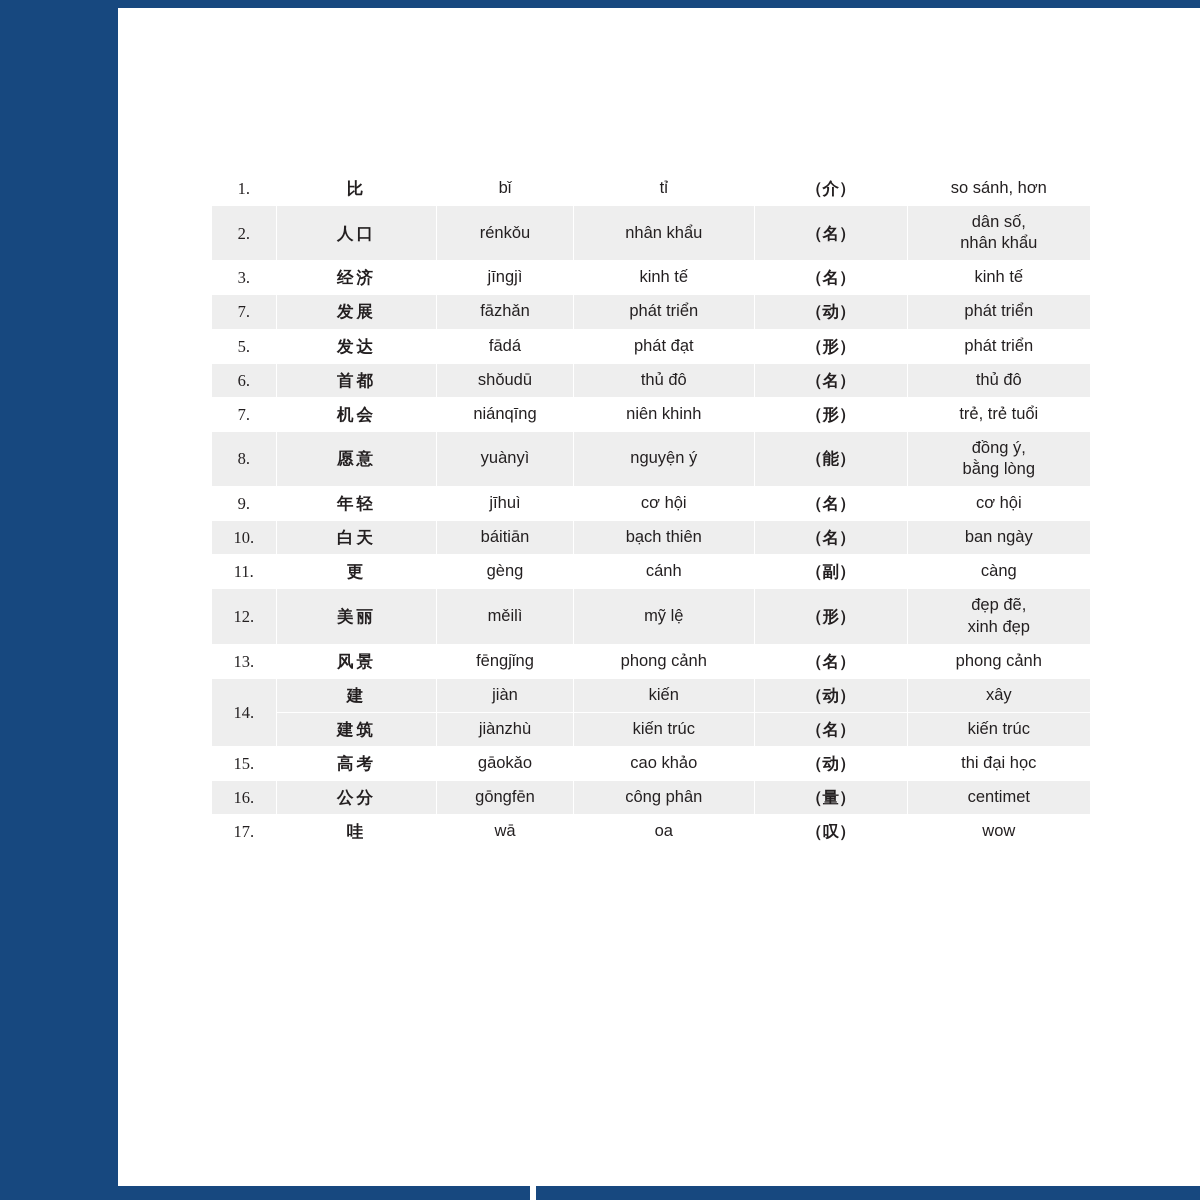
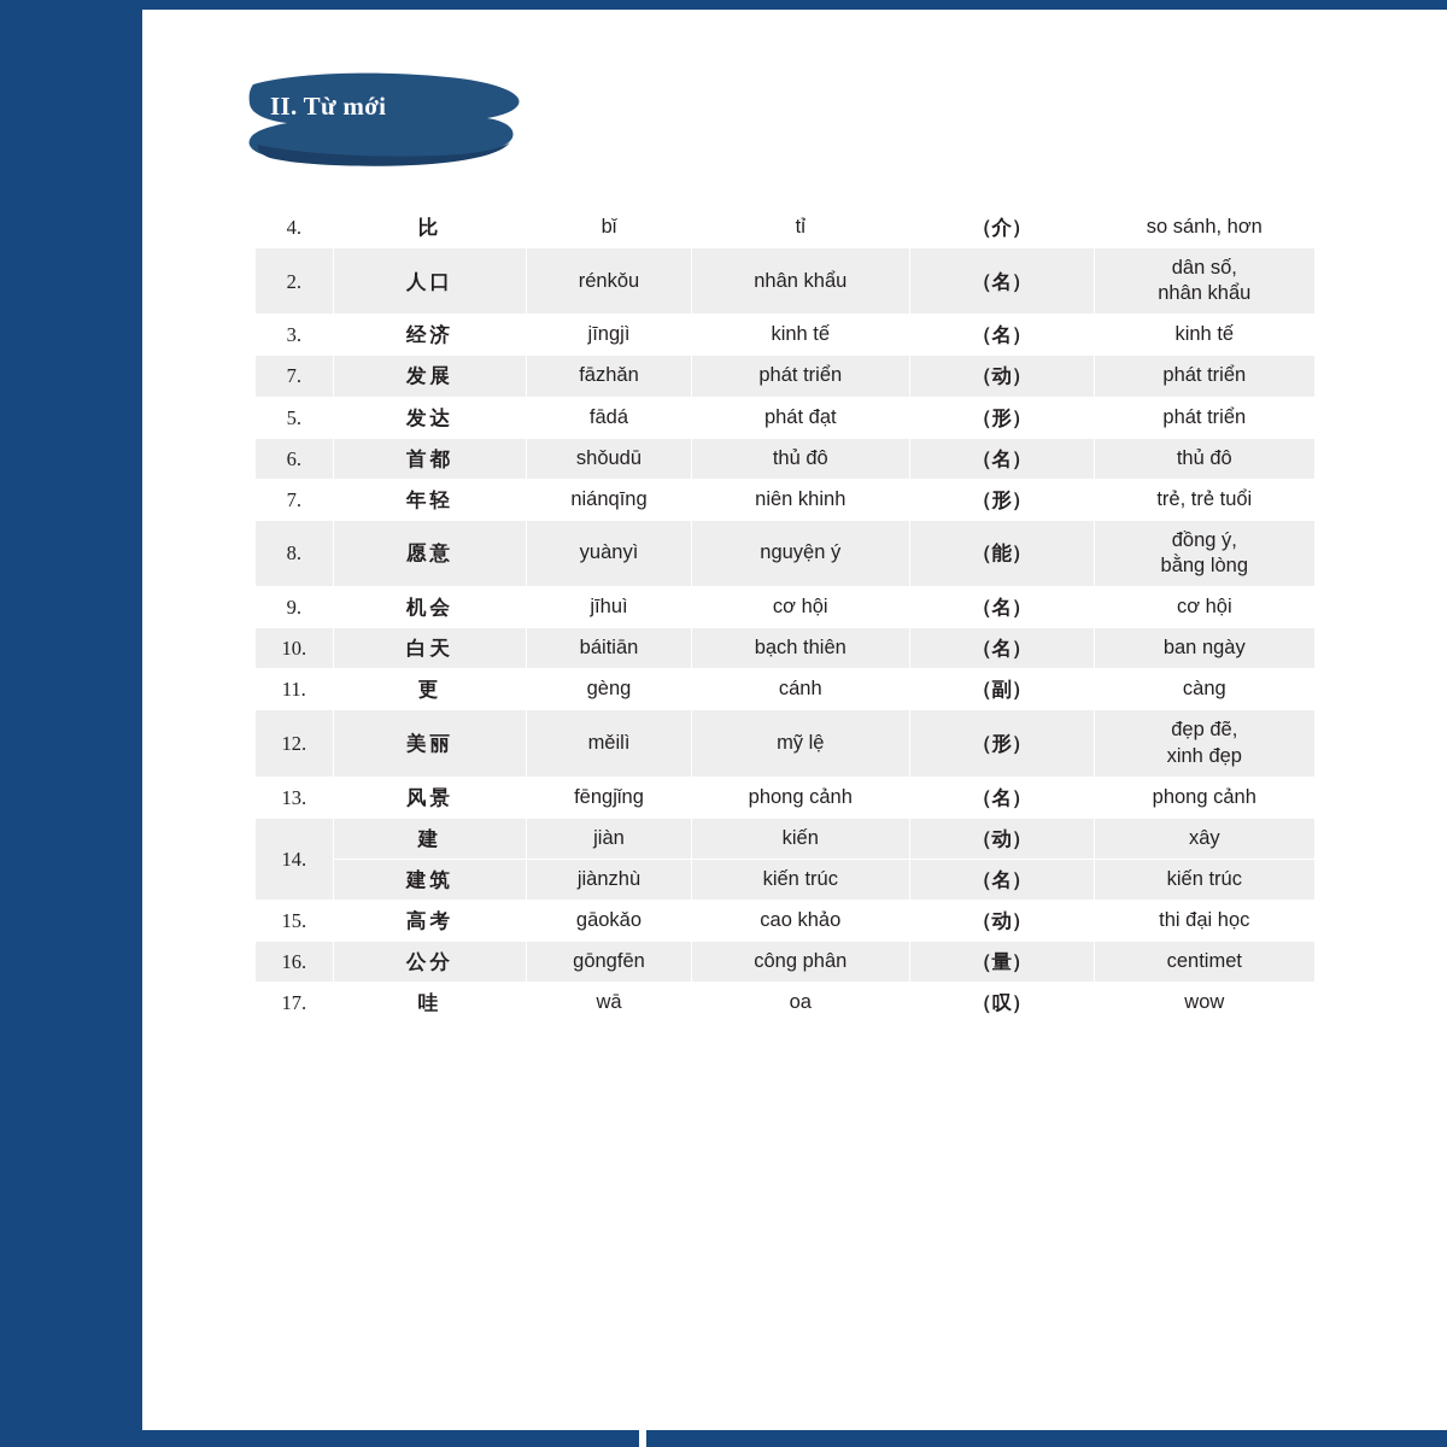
+ II. Từ mới
- 1.	比	bǐ	tỉ	（介）	so sánh, hơn
+ 4.	比	bǐ	tỉ	（介）	so sánh, hơn
  2.	人口	rénkǒu	nhân khẩu	（名）	dân số,nhân khẩu
  3.	经济	jīngjì	kinh tế	（名）	kinh tế
  7.	发展	fāzhǎn	phát triển	（动）	phát triển
  5.	发达	fādá	phát đạt	（形）	phát triển
  6.	首都	shǒudū	thủ đô	（名）	thủ đô
- 7.	机会	niánqīng	niên khinh	（形）	trẻ, trẻ tuổi
+ 7.	年轻	niánqīng	niên khinh	（形）	trẻ, trẻ tuổi
  8.	愿意	yuànyì	nguyện ý	（能）	đồng ý,bằng lòng
- 9.	年轻	jīhuì	cơ hội	（名）	cơ hội
+ 9.	机会	jīhuì	cơ hội	（名）	cơ hội
  10.	白天	báitiān	bạch thiên	（名）	ban ngày
  11.	更	gèng	cánh	（副）	càng
  12.	美丽	měilì	mỹ lệ	（形）	đẹp đẽ,xinh đẹp
  13.	风景	fēngjǐng	phong cảnh	（名）	phong cảnh
  14.	建	jiàn	kiến	（动）	xây
  建筑	jiànzhù	kiến trúc	（名）	kiến trúc
  15.	高考	gāokǎo	cao khảo	（动）	thi đại học
  16.	公分	gōngfēn	công phân	（量）	centimet
  17.	哇	wā	oa	（叹）	wow
